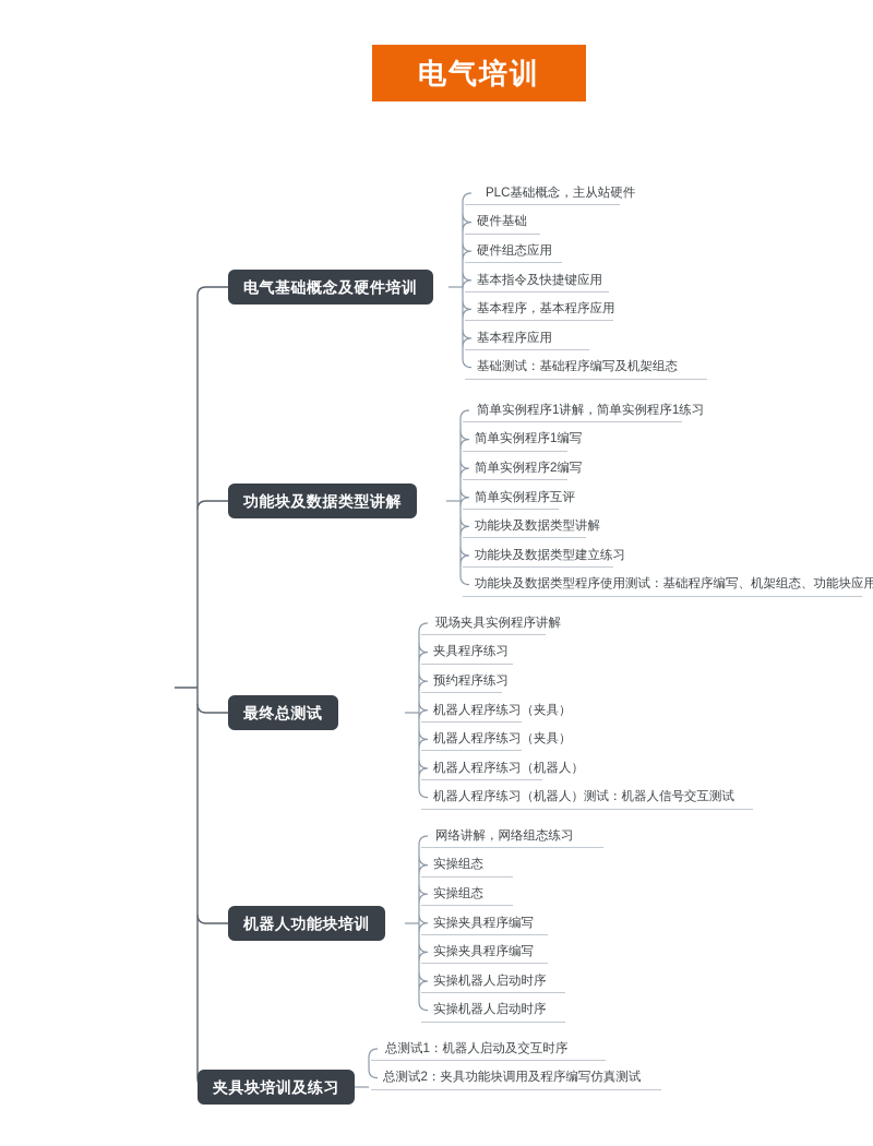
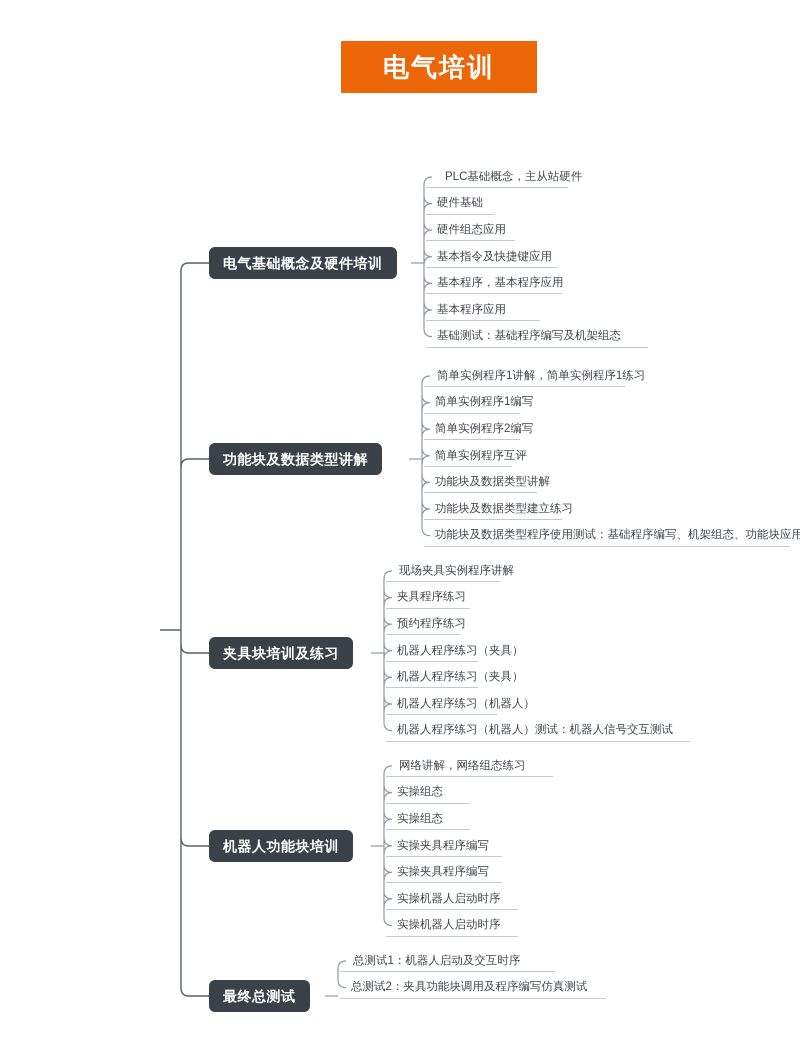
  电气培训
  电气基础概念及硬件培训
  PLC基础概念，主从站硬件
  硬件基础
  硬件组态应用
  基本指令及快捷键应用
  基本程序，基本程序应用
  基本程序应用
  基础测试：基础程序编写及机架组态
  功能块及数据类型讲解
  简单实例程序1讲解，简单实例程序1练习
  简单实例程序1编写
  简单实例程序2编写
  简单实例程序互评
  功能块及数据类型讲解
  功能块及数据类型建立练习
  功能块及数据类型程序使用测试：基础程序编写、机架组态、功能块应用
- 最终总测试
+ 夹具块培训及练习
  现场夹具实例程序讲解
  夹具程序练习
  预约程序练习
  机器人程序练习（夹具）
  机器人程序练习（夹具）
  机器人程序练习（机器人）
  机器人程序练习（机器人）测试：机器人信号交互测试
  机器人功能块培训
  网络讲解，网络组态练习
  实操组态
  实操组态
  实操夹具程序编写
  实操夹具程序编写
  实操机器人启动时序
  实操机器人启动时序
- 夹具块培训及练习
+ 最终总测试
  总测试1：机器人启动及交互时序
  总测试2：夹具功能块调用及程序编写仿真测试
